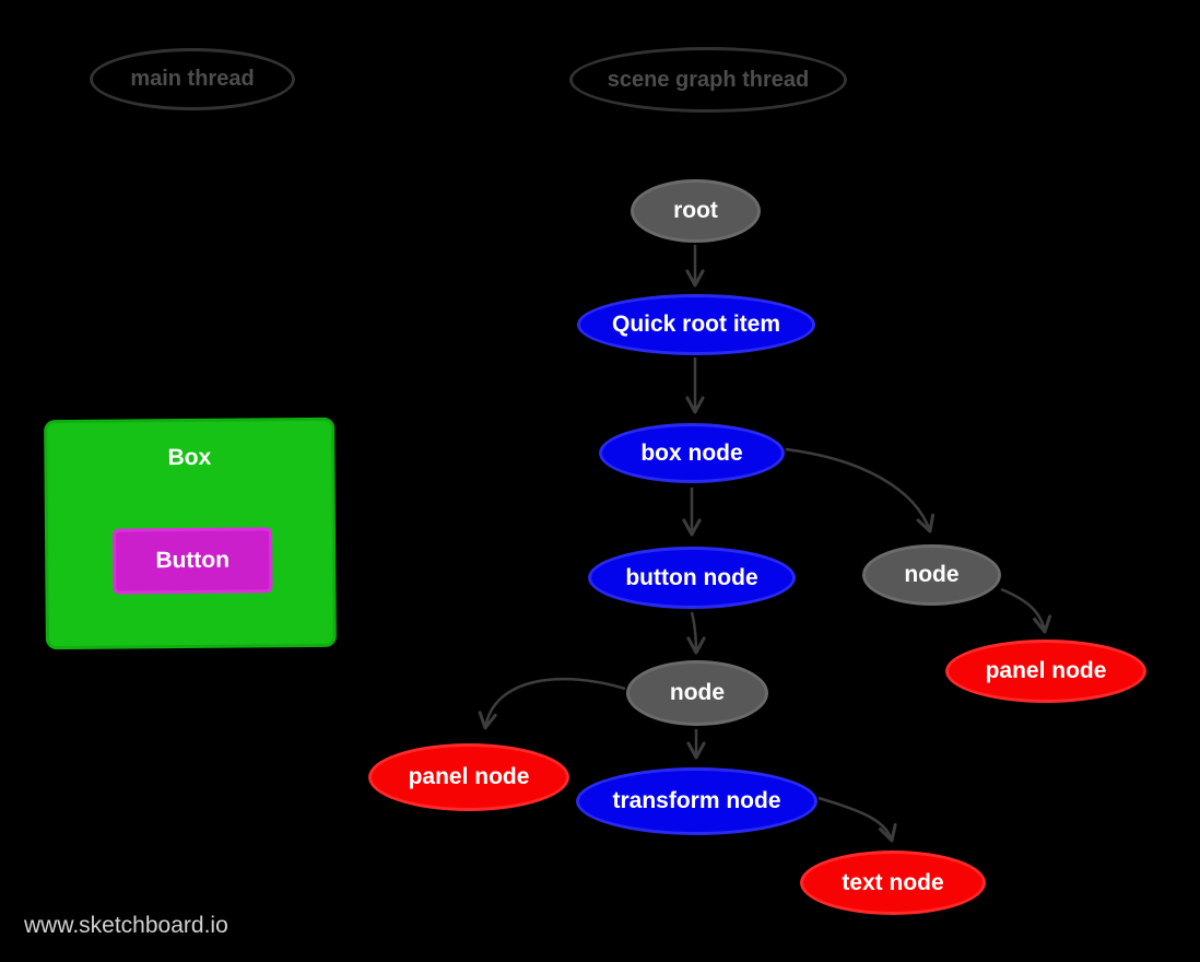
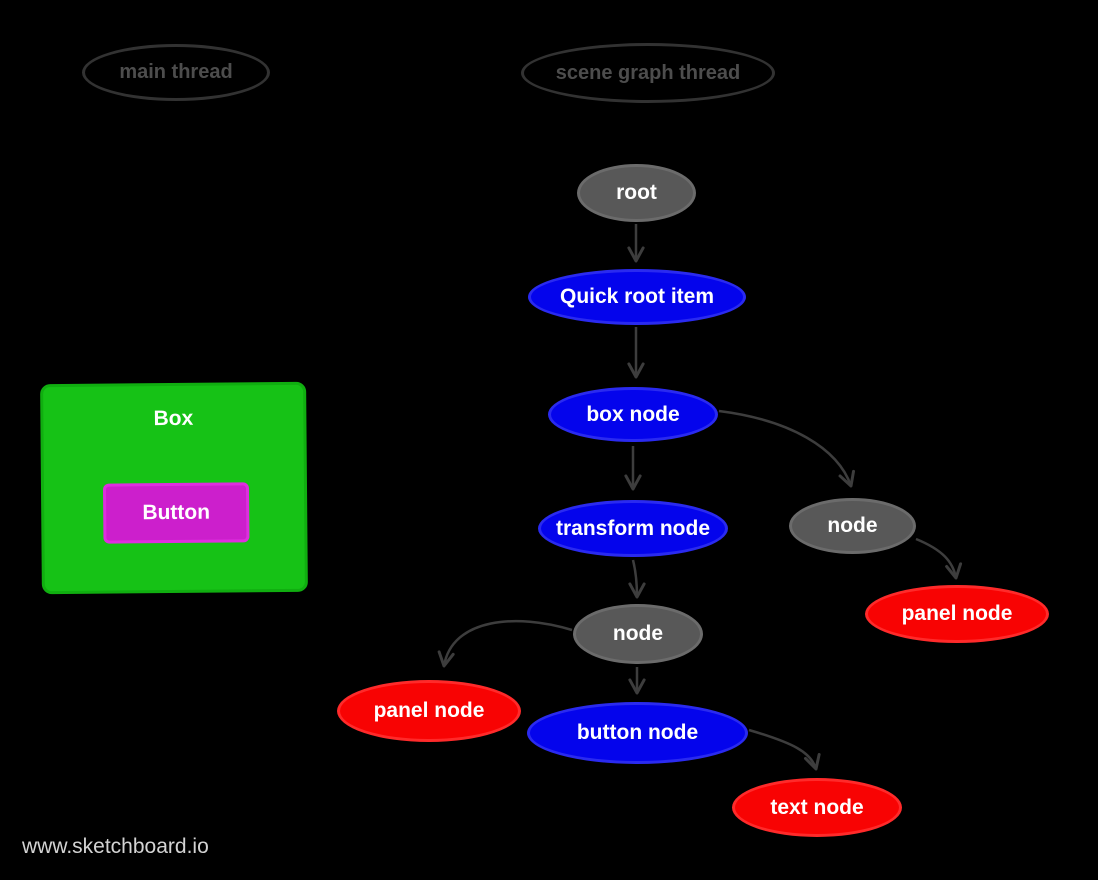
  main thread
  scene graph thread
  Box
  Button
  root
  Quick root item
  box node
- button node
+ transform node
  node
  panel node
  node
  panel node
- transform node
+ button node
  text node
  www.sketchboard.io
